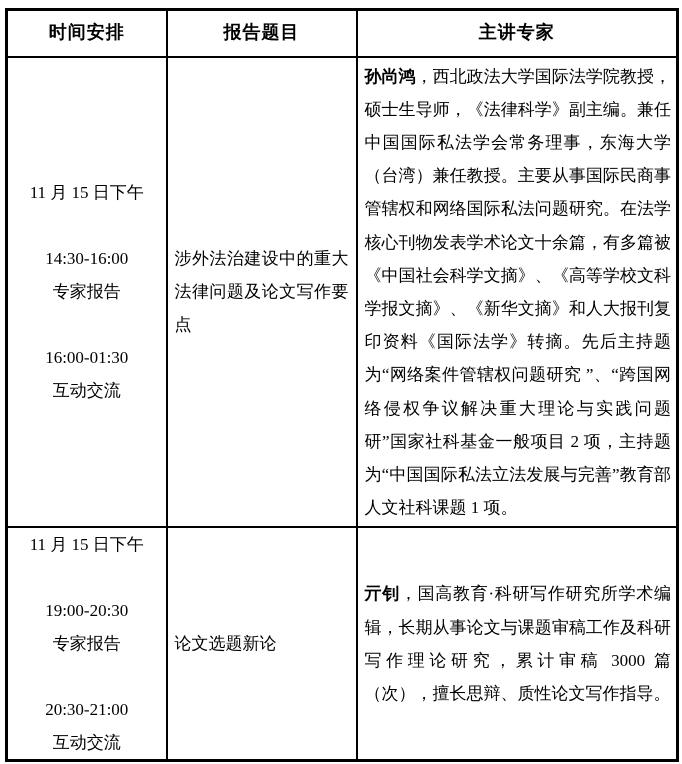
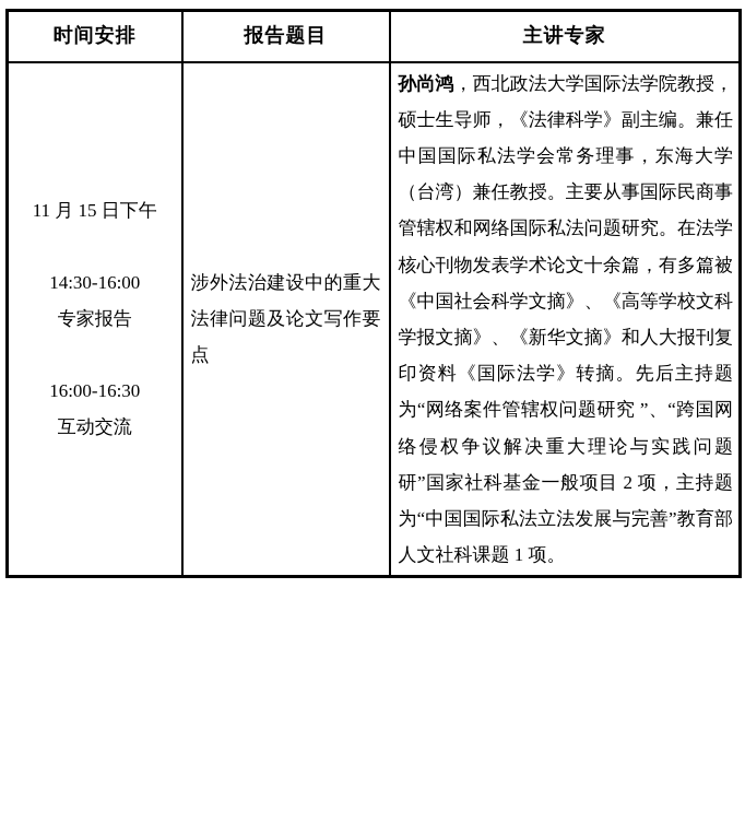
  时间安排	报告题目	主讲专家
- 11 月 15 日下午 14:30-16:00 专家报告 16:00-01:30 互动交流	涉外法治建设中的重大法律问题及论文写作要点	孙尚鸿，西北政法大学国际法学院教授，硕士生导师，《法律科学》副主编。兼任中国国际私法学会常务理事，东海大学（台湾）兼任教授。主要从事国际民商事管辖权和网络国际私法问题研究。在法学核心刊物发表学术论文十余篇，有多篇被《中国社会科学文摘》、《高等学校文科学报文摘》、《新华文摘》和人大报刊复印资料《国际法学》转摘。先后主持题为“网络案件管辖权问题研究 ”、“跨国网络侵权争议解决重大理论与实践问题研”国家社科基金一般项目 2 项，主持题为“中国国际私法立法发展与完善”教育部人文社科课题 1 项。
+ 11 月 15 日下午 14:30-16:00 专家报告 16:00-16:30 互动交流	涉外法治建设中的重大法律问题及论文写作要点	孙尚鸿，西北政法大学国际法学院教授，硕士生导师，《法律科学》副主编。兼任中国国际私法学会常务理事，东海大学（台湾）兼任教授。主要从事国际民商事管辖权和网络国际私法问题研究。在法学核心刊物发表学术论文十余篇，有多篇被《中国社会科学文摘》、《高等学校文科学报文摘》、《新华文摘》和人大报刊复印资料《国际法学》转摘。先后主持题为“网络案件管辖权问题研究 ”、“跨国网络侵权争议解决重大理论与实践问题研”国家社科基金一般项目 2 项，主持题为“中国国际私法立法发展与完善”教育部人文社科课题 1 项。
- 11 月 15 日下午 19:00-20:30 专家报告 20:30-21:00 互动交流	论文选题新论	亓钊，国高教育·科研写作研究所学术编辑，长期从事论文与课题审稿工作及科研写作理论研究，累计审稿 3000 篇（次），擅长思辩、质性论文写作指导。
